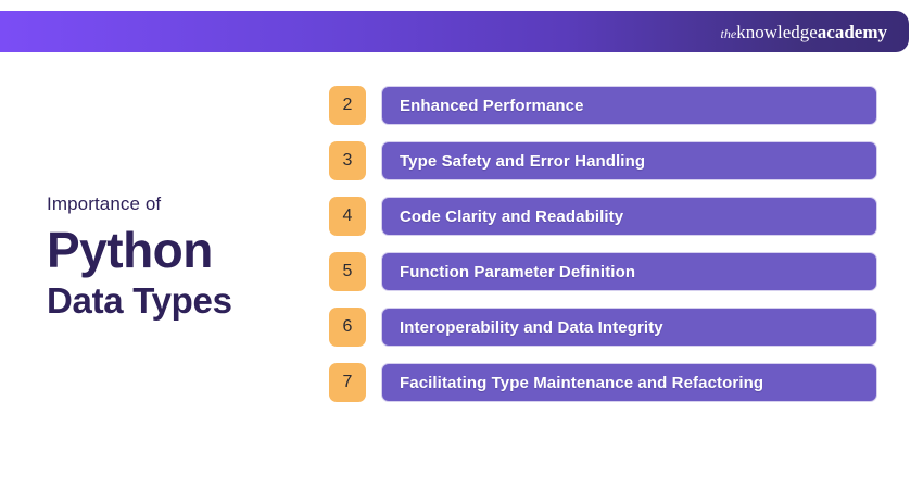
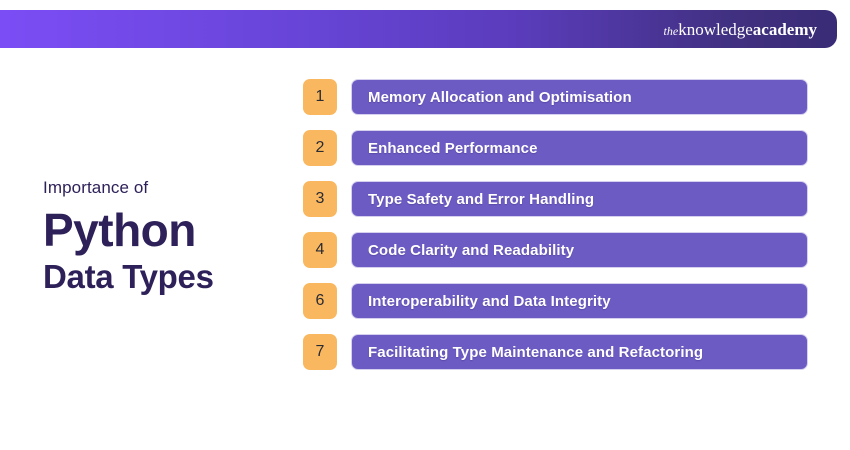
  theknowledgeacademy
  Importance of
  Python
  Data Types
+ 1
+ Memory Allocation and Optimisation
  2
  Enhanced Performance
  3
  Type Safety and Error Handling
  4
  Code Clarity and Readability
- 5
- Function Parameter Definition
  6
  Interoperability and Data Integrity
  7
  Facilitating Type Maintenance and Refactoring
